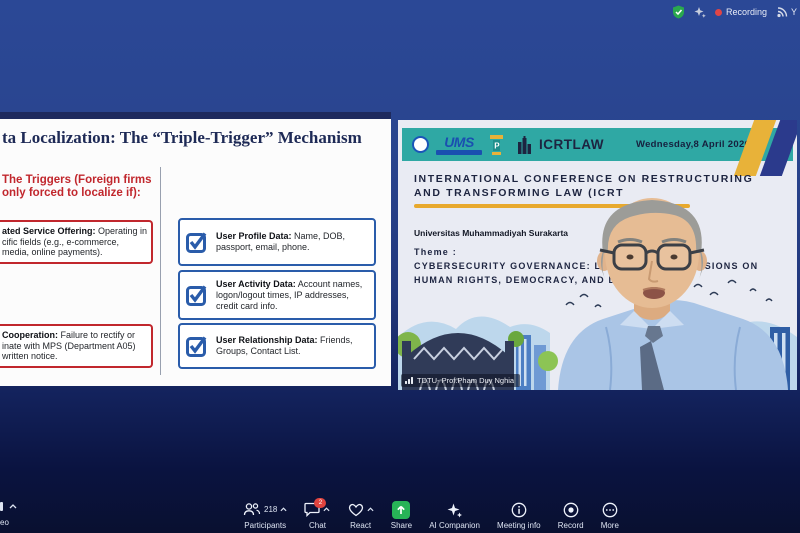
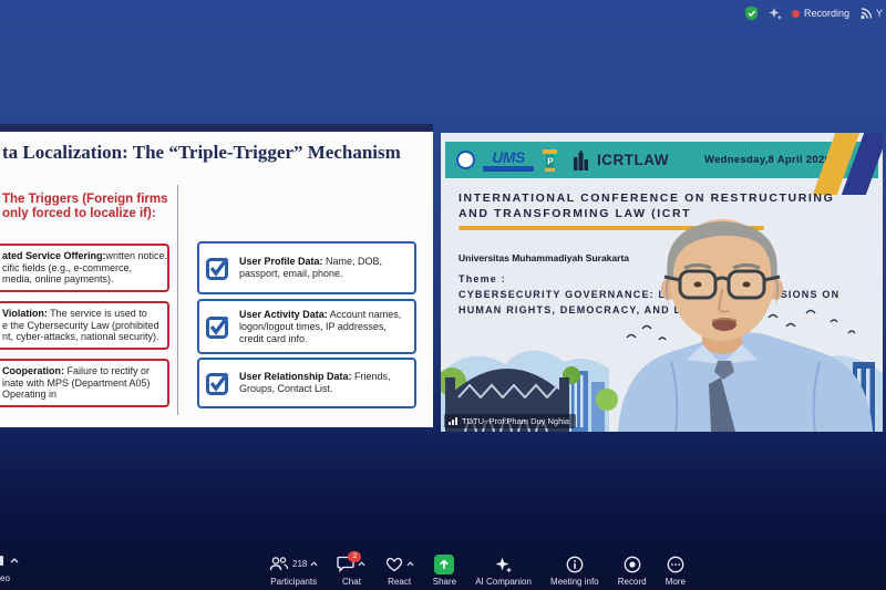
  Recording
  Y
  ta Localization: The “Triple-Trigger” Mechanism
  The Triggers (Foreign firms
  only forced to localize if):
- ated Service Offering: Operating in
+ ated Service Offering:written notice.
  cific fields (e.g., e-commerce,
  media, online payments).
+ Violation: The service is used to
+ e the Cybersecurity Law (prohibited
+ nt, cyber-attacks, national security).
  Cooperation: Failure to rectify or
  inate with MPS (Department A05)
- written notice.
+ Operating in
  User Profile Data: Name, DOB,
  passport, email, phone.
  User Activity Data: Account names,
  logon/logout times, IP addresses,
  credit card info.
  User Relationship Data: Friends,
  Groups, Contact List.
  UMS
  P
  ICRTLAW
  Wednesday,8 April 202
  INTERNATIONAL CONFERENCE ON RESTRUCTURING
  AND TRANSFORMING LAW (ICRT
  Universitas Muhammadiyah Surakarta
  Theme :
  CYBERSECURITY GOVERNANCE: L
  SIONS ON
  HUMAN RIGHTS, DEMOCRACY, AND
  TDTU- Prof.Pham Duy Nghia
  eo
  218
  Participants
  Chat
  React
  Share
  AI Companion
  Meeting info
  Record
  More
